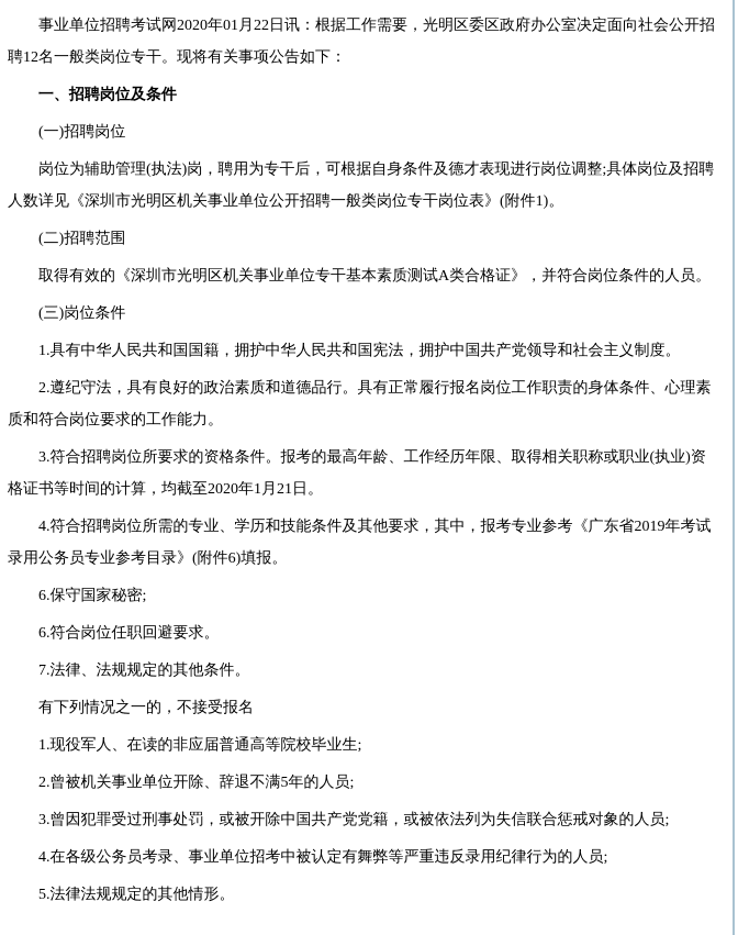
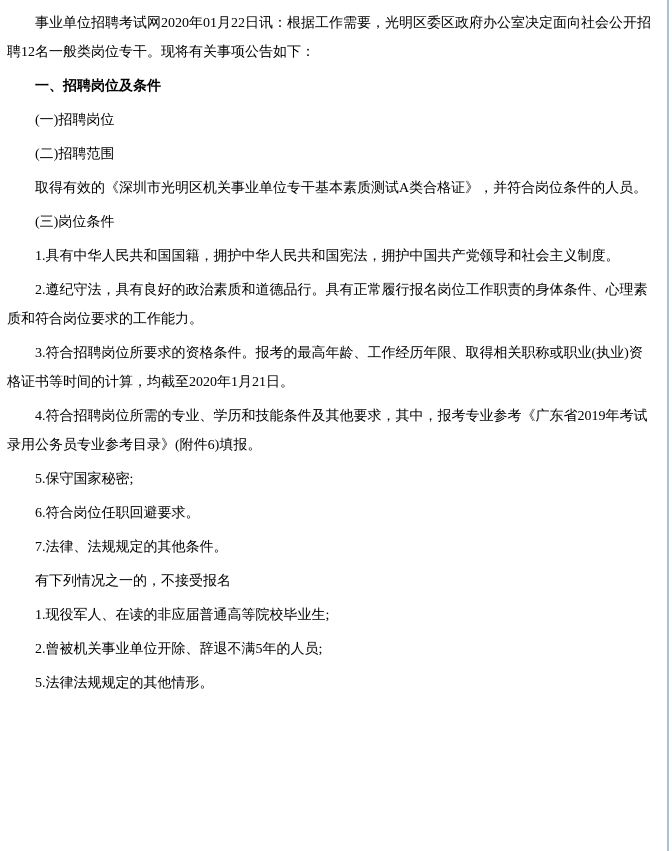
  事业单位招聘考试网2020年01月22日讯：根据工作需要，光明区委区政府办公室决定面向社会公开招聘12名一般类岗位专干。现将有关事项公告如下：
  一、招聘岗位及条件
  (一)招聘岗位
- 岗位为辅助管理(执法)岗，聘用为专干后，可根据自身条件及德才表现进行岗位调整;具体岗位及招聘人数详见《深圳市光明区机关事业单位公开招聘一般类岗位专干岗位表》(附件1)。
  (二)招聘范围
  取得有效的《深圳市光明区机关事业单位专干基本素质测试A类合格证》，并符合岗位条件的人员。
  (三)岗位条件
  1.具有中华人民共和国国籍，拥护中华人民共和国宪法，拥护中国共产党领导和社会主义制度。
  2.遵纪守法，具有良好的政治素质和道德品行。具有正常履行报名岗位工作职责的身体条件、心理素质和符合岗位要求的工作能力。
  3.符合招聘岗位所要求的资格条件。报考的最高年龄、工作经历年限、取得相关职称或职业(执业)资格证书等时间的计算，均截至2020年1月21日。
  4.符合招聘岗位所需的专业、学历和技能条件及其他要求，其中，报考专业参考《广东省2019年考试录用公务员专业参考目录》(附件6)填报。
- 6.保守国家秘密;
+ 5.保守国家秘密;
  6.符合岗位任职回避要求。
  7.法律、法规规定的其他条件。
  有下列情况之一的，不接受报名
  1.现役军人、在读的非应届普通高等院校毕业生;
  2.曾被机关事业单位开除、辞退不满5年的人员;
- 3.曾因犯罪受过刑事处罚，或被开除中国共产党党籍，或被依法列为失信联合惩戒对象的人员;
- 4.在各级公务员考录、事业单位招考中被认定有舞弊等严重违反录用纪律行为的人员;
  5.法律法规规定的其他情形。
